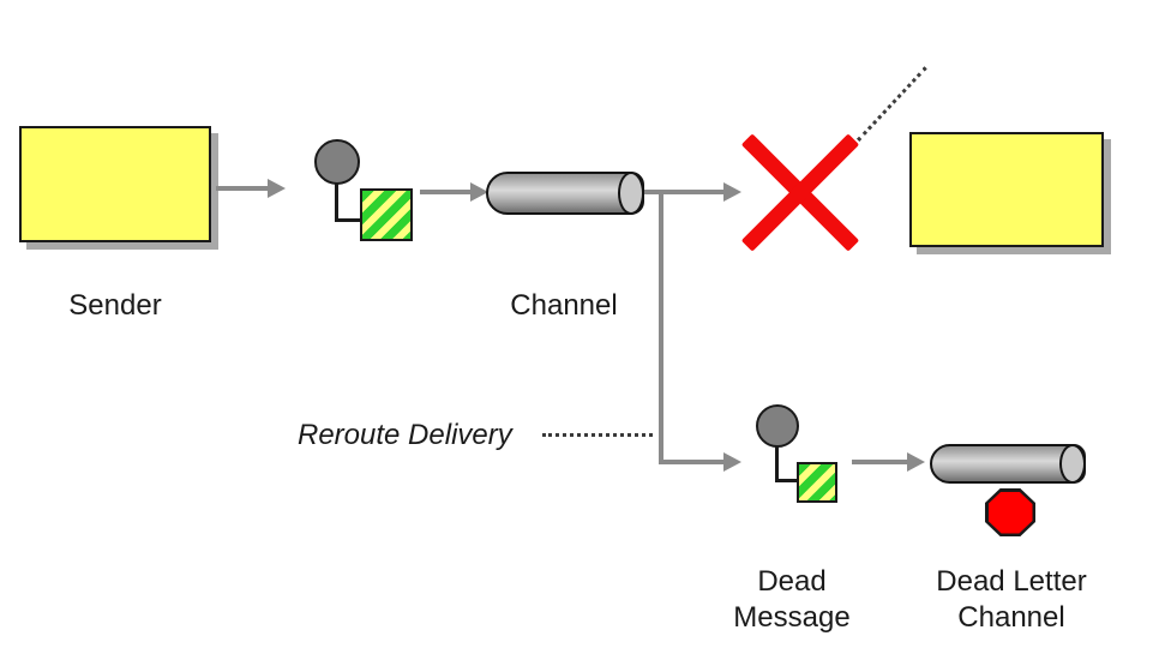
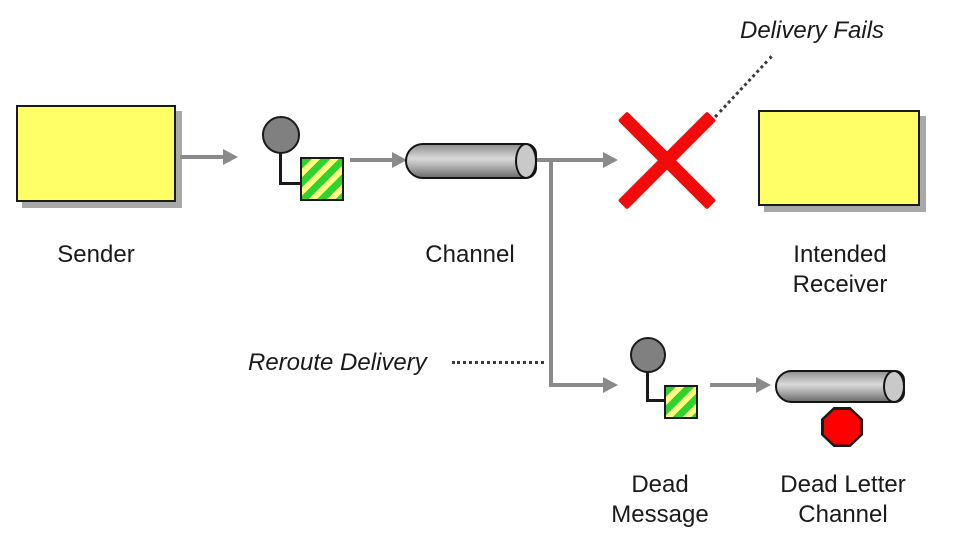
  Sender
  Channel
+ Delivery Fails
+ Intended Receiver
  Reroute Delivery
  Dead Message
  Dead Letter Channel
